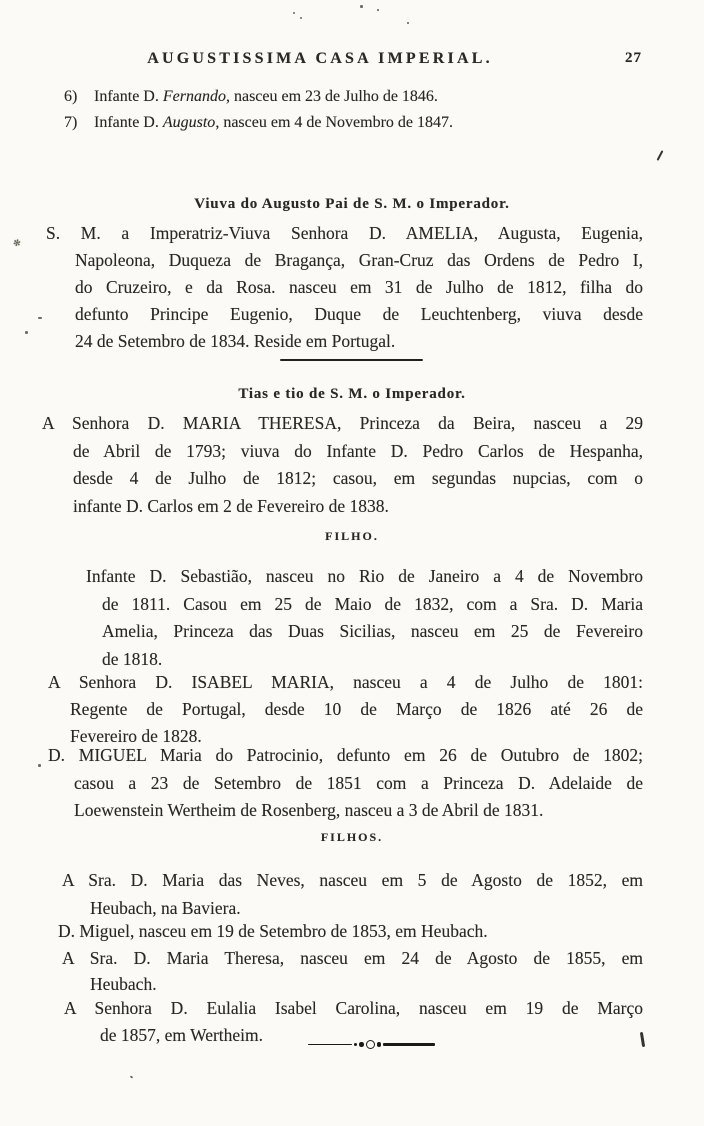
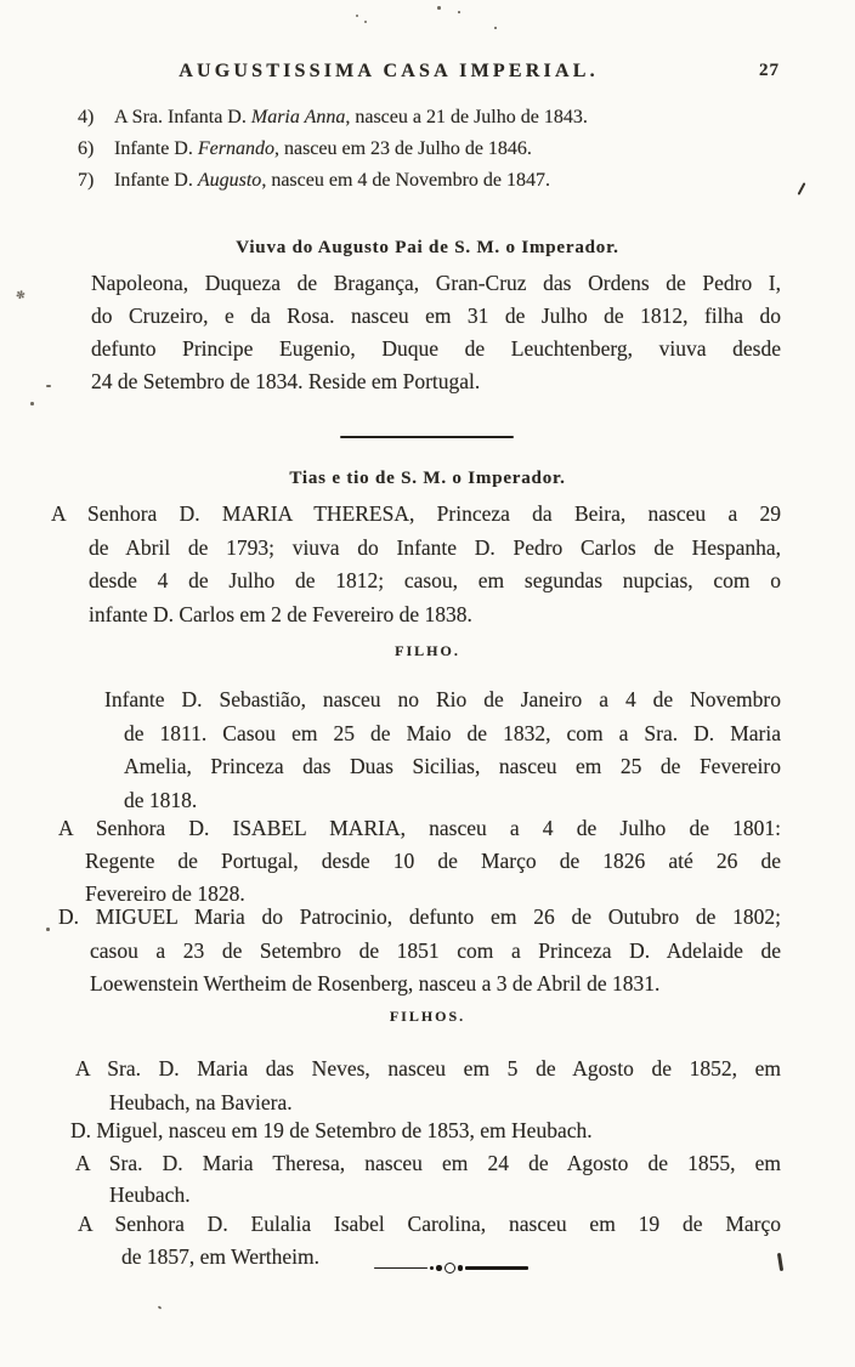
  AUGUSTISSIMA CASA IMPERIAL.
  27
+ 4) A Sra. Infanta D. Maria Anna, nasceu a 21 de Julho de 1843.
  6) Infante D. Fernando, nasceu em 23 de Julho de 1846.
  7) Infante D. Augusto, nasceu em 4 de Novembro de 1847.
  Viuva do Augusto Pai de S. M. o Imperador.
- S. M. a Imperatriz-Viuva Senhora D. AMELIA, Augusta, Eugenia,
  Napoleona, Duqueza de Bragança, Gran-Cruz das Ordens de Pedro I,
  do Cruzeiro, e da Rosa. nasceu em 31 de Julho de 1812, filha do
  defunto Principe Eugenio, Duque de Leuchtenberg, viuva desde
  24 de Setembro de 1834. Reside em Portugal.
  Tias e tio de S. M. o Imperador.
  A Senhora D. MARIA THERESA, Princeza da Beira, nasceu a 29
  de Abril de 1793; viuva do Infante D. Pedro Carlos de Hespanha,
  desde 4 de Julho de 1812; casou, em segundas nupcias, com o
  infante D. Carlos em 2 de Fevereiro de 1838.
  FILHO.
  Infante D. Sebastião, nasceu no Rio de Janeiro a 4 de Novembro
  de 1811. Casou em 25 de Maio de 1832, com a Sra. D. Maria
  Amelia, Princeza das Duas Sicilias, nasceu em 25 de Fevereiro
  de 1818.
  A Senhora D. ISABEL MARIA, nasceu a 4 de Julho de 1801:
  Regente de Portugal, desde 10 de Março de 1826 até 26 de
  Fevereiro de 1828.
  D. MIGUEL Maria do Patrocinio, defunto em 26 de Outubro de 1802;
  casou a 23 de Setembro de 1851 com a Princeza D. Adelaide de
  Loewenstein Wertheim de Rosenberg, nasceu a 3 de Abril de 1831.
  FILHOS.
  A Sra. D. Maria das Neves, nasceu em 5 de Agosto de 1852, em
  Heubach, na Baviera.
  D. Miguel, nasceu em 19 de Setembro de 1853, em Heubach.
  A Sra. D. Maria Theresa, nasceu em 24 de Agosto de 1855, em
  Heubach.
  A Senhora D. Eulalia Isabel Carolina, nasceu em 19 de Março
  de 1857, em Wertheim.
